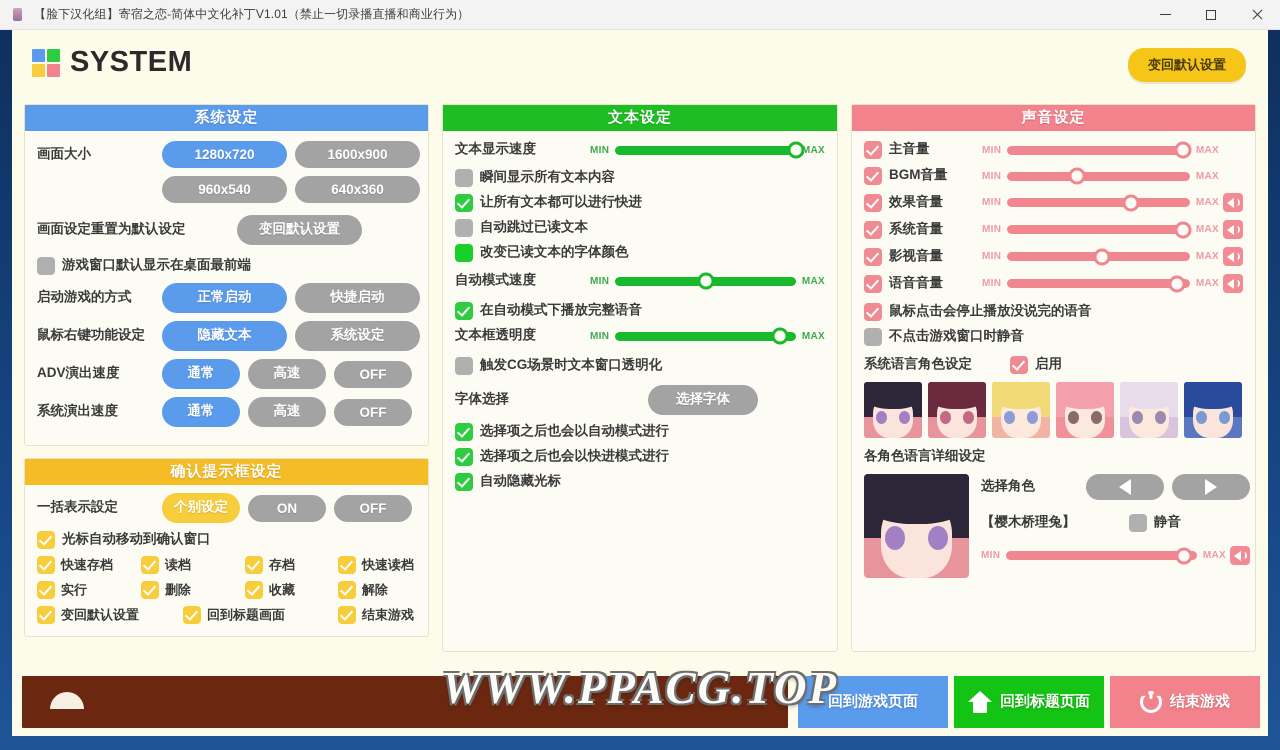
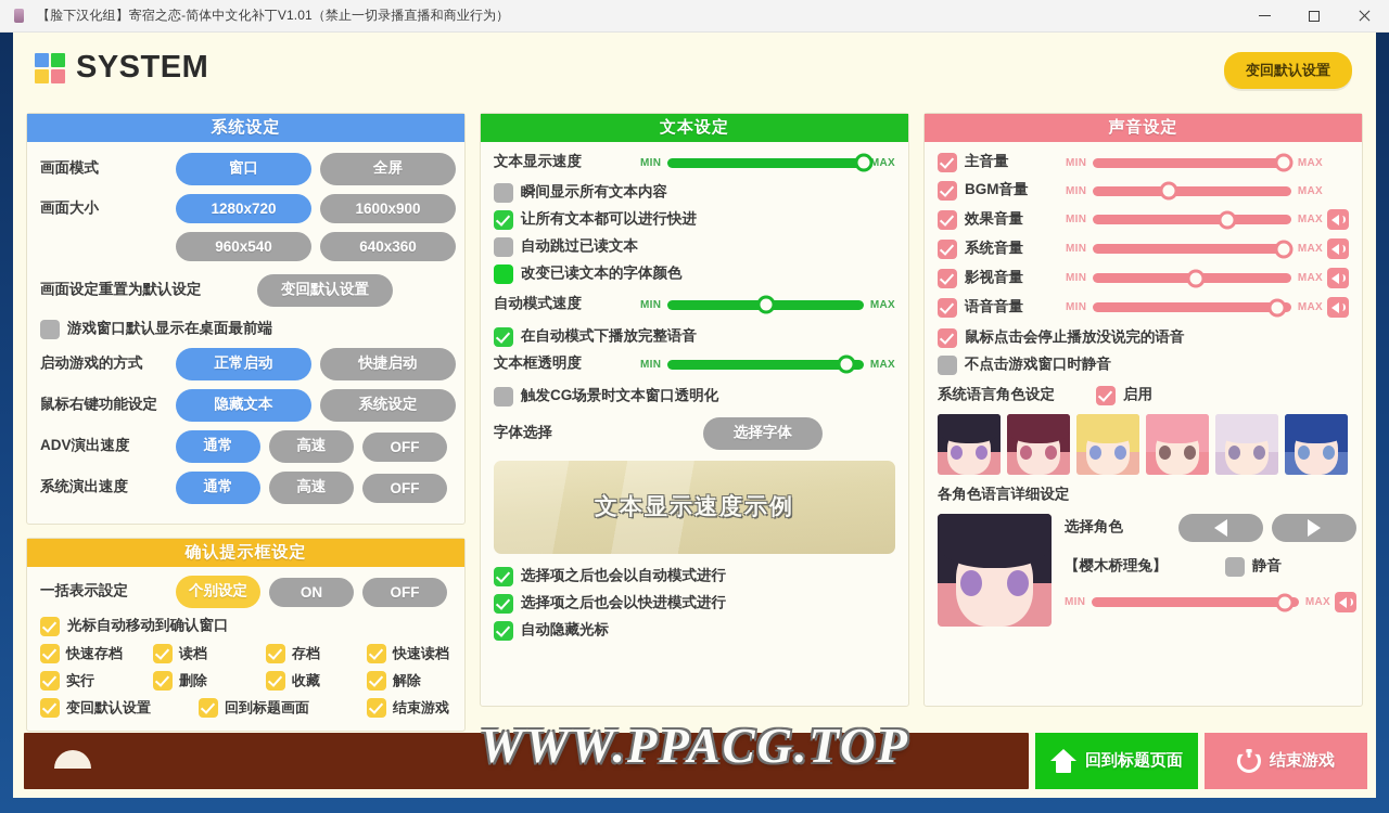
  【脸下汉化组】寄宿之恋-简体中文化补丁V1.01（禁止一切录播直播和商业行为）
  SYSTEM
  变回默认设置
  系统设定
+ 画面模式
+ 窗口
+ 全屏
  画面大小
  1280x720
  1600x900
  960x540
  640x360
  画面设定重置为默认设定
  变回默认设置
  游戏窗口默认显示在桌面最前端
  启动游戏的方式
  正常启动
  快捷启动
  鼠标右键功能设定
  隐藏文本
  系统设定
  ADV演出速度
  通常
  高速
  OFF
  系统演出速度
  通常
  高速
  OFF
  确认提示框设定
  一括表示設定
  个别设定
  ON
  OFF
  光标自动移动到确认窗口
  快速存档
  读档
  存档
  快速读档
  实行
  删除
  收藏
  解除
  变回默认设置
  回到标题画面
  结束游戏
  文本设定
  文本显示速度
  MIN
  MAX
  瞬间显示所有文本内容
  让所有文本都可以进行快进
  自动跳过已读文本
  改变已读文本的字体颜色
  自动模式速度
  MIN
  MAX
  在自动模式下播放完整语音
  文本框透明度
  MIN
  MAX
  触发CG场景时文本窗口透明化
  字体选择
  选择字体
+ 文本显示速度示例
  选择项之后也会以自动模式进行
  选择项之后也会以快进模式进行
  自动隐藏光标
  声音设定
  主音量
  MIN
  MAX
  BGM音量
  MIN
  MAX
  效果音量
  MIN
  MAX
  系统音量
  MIN
  MAX
  影视音量
  MIN
  MAX
  语音音量
  MIN
  MAX
  鼠标点击会停止播放没说完的语音
  不点击游戏窗口时静音
  系统语言角色设定
  启用
  各角色语言详细设定
  选择角色
  【樱木桥理兔】
  静音
  MIN
  MAX
- 回到游戏页面
  回到标题页面
  结束游戏
  WWW.PPACG.TOP
